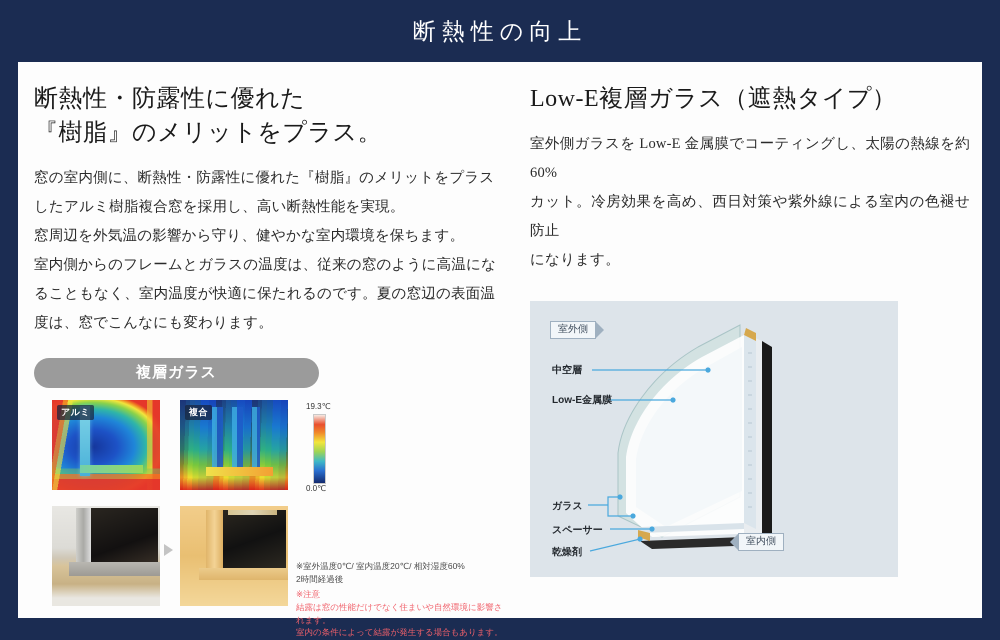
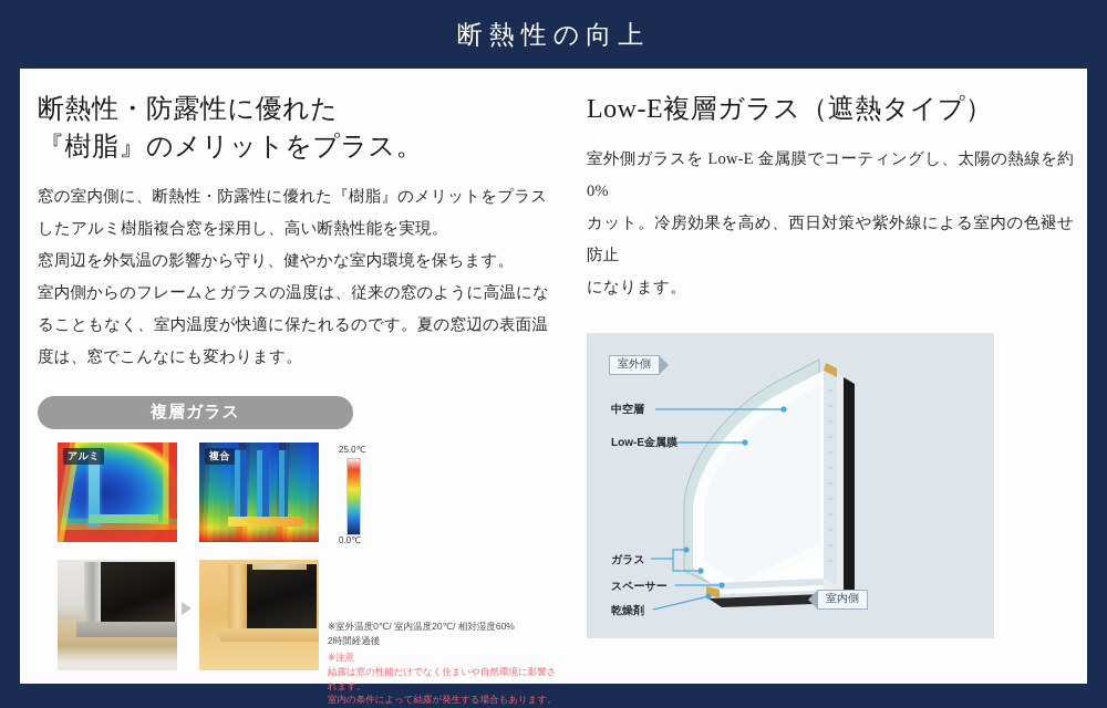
  断熱性の向上
  断熱性・防露性に優れた
  『樹脂』のメリットをプラス。
  窓の室内側に、断熱性・防露性に優れた『樹脂』のメリットをプラス
  したアルミ樹脂複合窓を採用し、高い断熱性能を実現。
  窓周辺を外気温の影響から守り、健やかな室内環境を保ちます。
  室内側からのフレームとガラスの温度は、従来の窓のように高温にな
  ることもなく、室内温度が快適に保たれるのです。夏の窓辺の表面温
  度は、窓でこんなにも変わります。
  複層ガラス
  アルミ
  複合
- 19.3℃
+ 25.0℃
  0.0℃
  ※室外温度0℃/ 室内温度20℃/ 相対湿度60%
  2時間経過後
  ※注意
  結露は窓の性能だけでなく住まいや自然環境に影響されます。
  室内の条件によって結露が発生する場合もあります。
  Low-E複層ガラス（遮熱タイプ）
- 室外側ガラスを Low-E 金属膜でコーティングし、太陽の熱線を約 60%
+ 室外側ガラスを Low-E 金属膜でコーティングし、太陽の熱線を約 0%
  カット。冷房効果を高め、西日対策や紫外線による室内の色褪せ防止
  になります。
  室外側
  室内側
  中空層
  Low-E金属膜
  ガラス
  スペーサー
  乾燥剤
